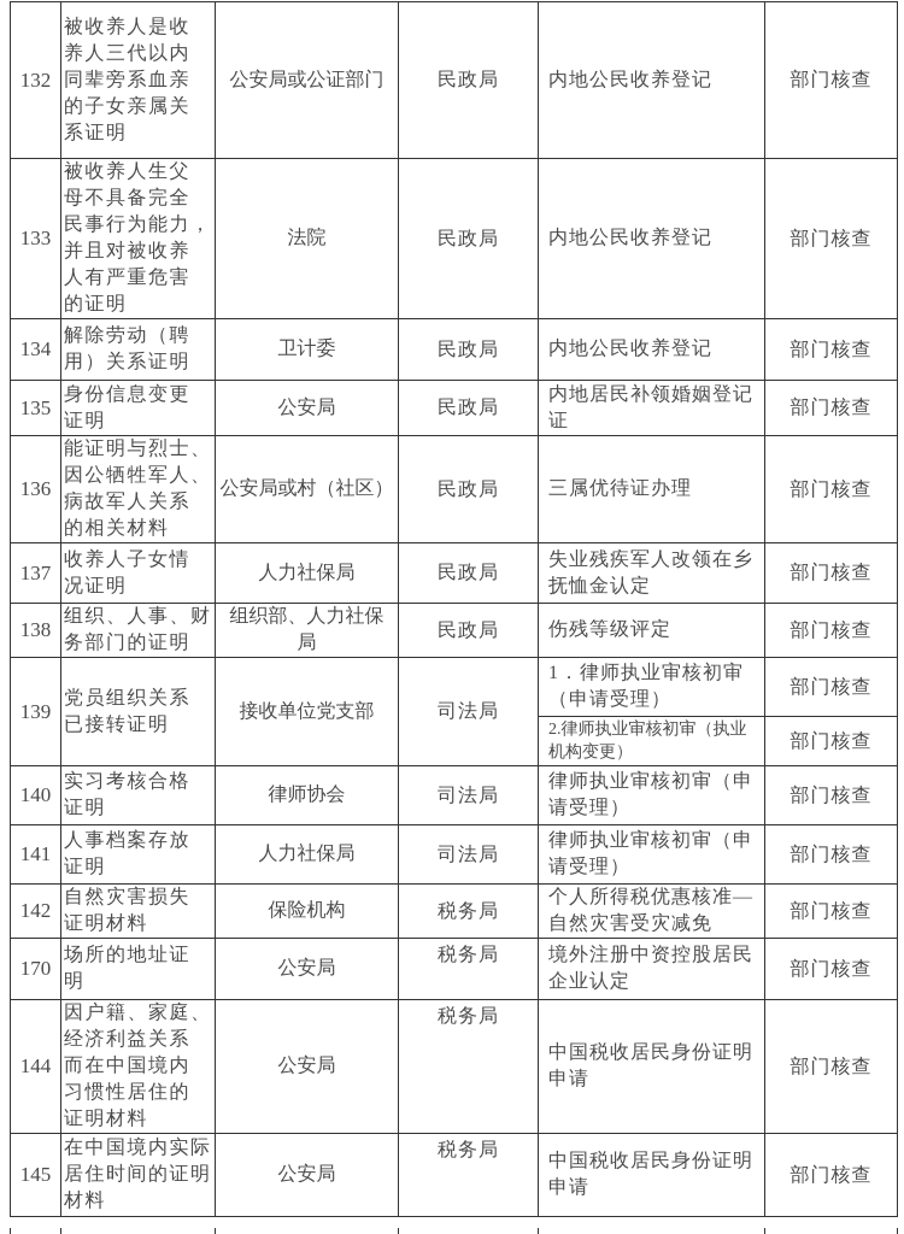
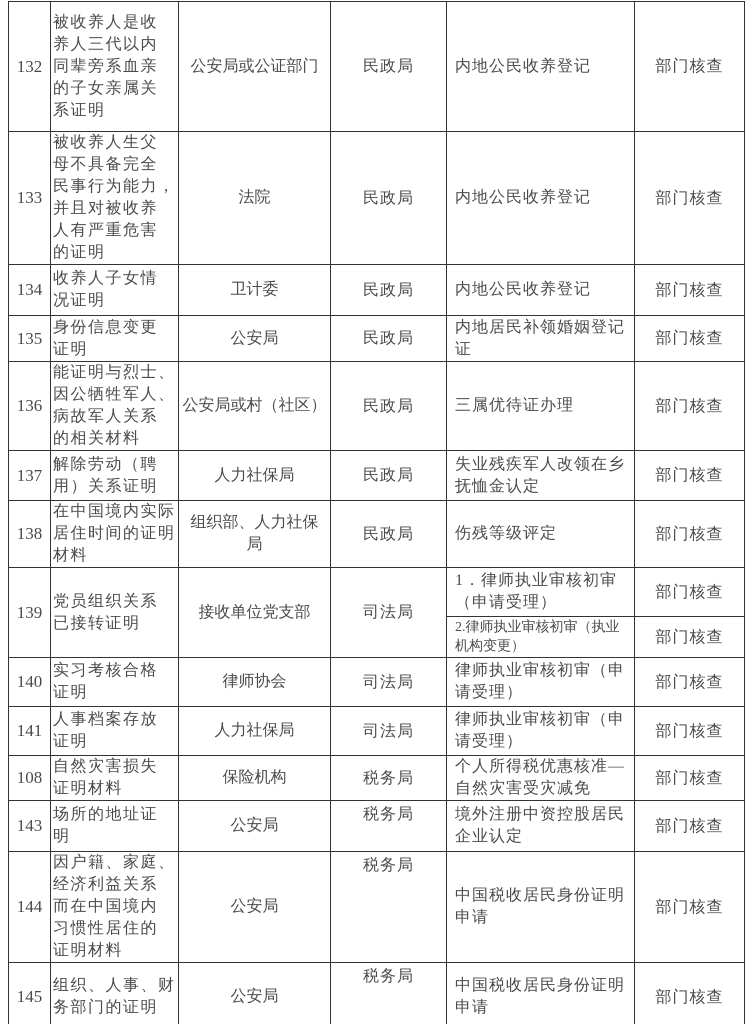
  132	被收养人是收 养人三代以内 同辈旁系血亲 的子女亲属关 系证明	公安局或公证部门	民政局	内地公民收养登记	部门核查
  133	被收养人生父 母不具备完全 民事行为能力， 并且对被收养 人有严重危害 的证明	法院	民政局	内地公民收养登记	部门核查
- 134	解除劳动（聘 用）关系证明	卫计委	民政局	内地公民收养登记	部门核查
+ 134	收养人子女情 况证明	卫计委	民政局	内地公民收养登记	部门核查
  135	身份信息变更 证明	公安局	民政局	内地居民补领婚姻登记 证	部门核查
  136	能证明与烈士、 因公牺牲军人、 病故军人关系 的相关材料	公安局或村（社区）	民政局	三属优待证办理	部门核查
- 137	收养人子女情 况证明	人力社保局	民政局	失业残疾军人改领在乡 抚恤金认定	部门核查
+ 137	解除劳动（聘 用）关系证明	人力社保局	民政局	失业残疾军人改领在乡 抚恤金认定	部门核查
- 138	组织、人事、财 务部门的证明	组织部、人力社保 局	民政局	伤残等级评定	部门核查
+ 138	在中国境内实际 居住时间的证明 材料	组织部、人力社保 局	民政局	伤残等级评定	部门核查
  139	党员组织关系 已接转证明	接收单位党支部	司法局	1．律师执业审核初审 （申请受理）	部门核查
  2.律师执业审核初审（执业 机构变更）	部门核查
  140	实习考核合格 证明	律师协会	司法局	律师执业审核初审（申 请受理）	部门核查
  141	人事档案存放 证明	人力社保局	司法局	律师执业审核初审（申 请受理）	部门核查
- 142	自然灾害损失 证明材料	保险机构	税务局	个人所得税优惠核准— 自然灾害受灾减免	部门核查
+ 108	自然灾害损失 证明材料	保险机构	税务局	个人所得税优惠核准— 自然灾害受灾减免	部门核查
- 170	场所的地址证 明	公安局	税务局	境外注册中资控股居民 企业认定	部门核查
+ 143	场所的地址证 明	公安局	税务局	境外注册中资控股居民 企业认定	部门核查
  144	因户籍、家庭、 经济利益关系 而在中国境内 习惯性居住的 证明材料	公安局	税务局	中国税收居民身份证明 申请	部门核查
- 145	在中国境内实际 居住时间的证明 材料	公安局	税务局	中国税收居民身份证明 申请	部门核查
+ 145	组织、人事、财 务部门的证明	公安局	税务局	中国税收居民身份证明 申请	部门核查
